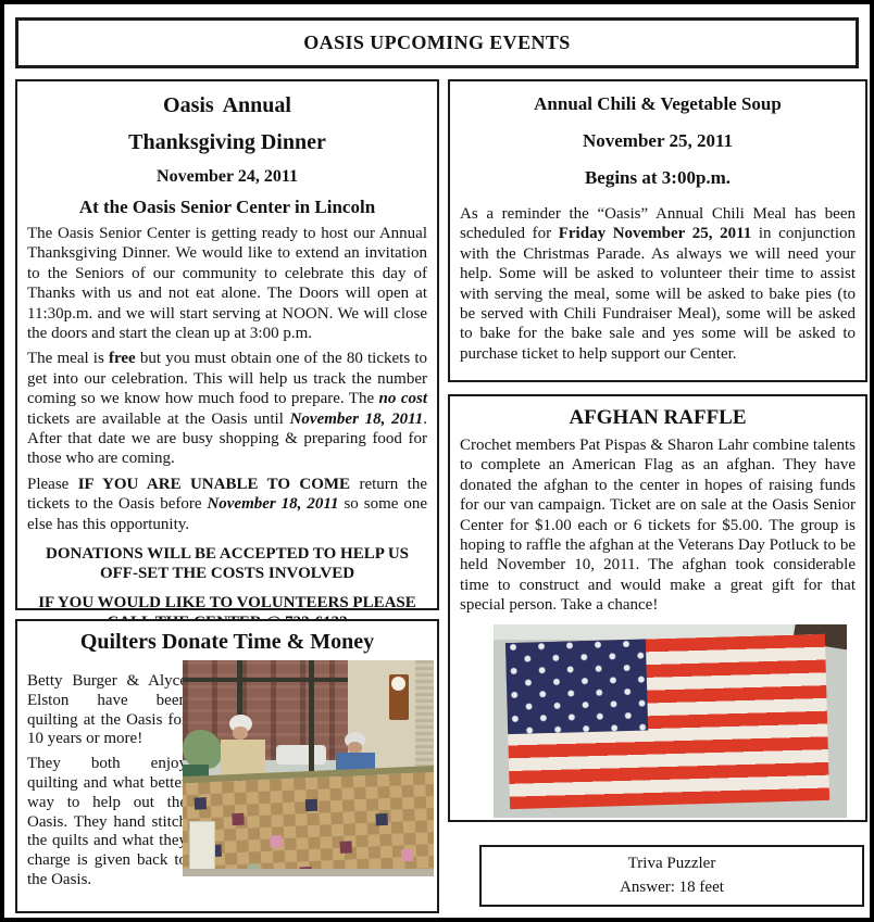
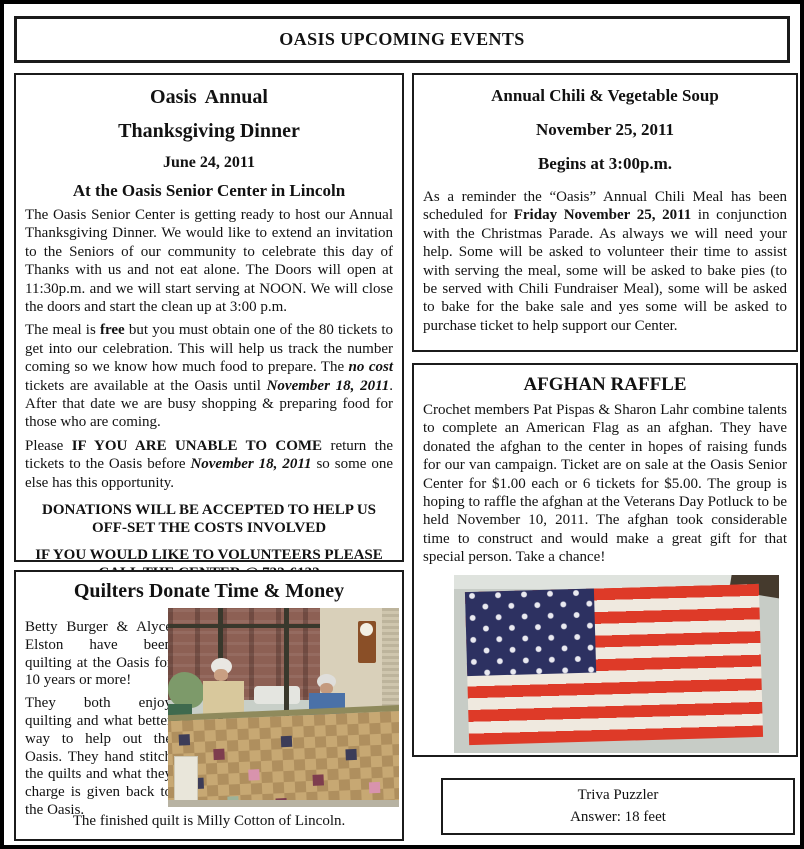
  OASIS UPCOMING EVENTS
  Oasis Annual
  Thanksgiving Dinner
- November 24, 2011
+ June 24, 2011
  At the Oasis Senior Center in Lincoln
  The Oasis Senior Center is getting ready to host our Annual Thanksgiving Dinner. We would like to extend an invitation to the Seniors of our community to celebrate this day of Thanks with us and not eat alone. The Doors will open at 11:30p.m. and we will start serving at NOON. We will close the doors and start the clean up at 3:00 p.m.
  The meal is free but you must obtain one of the 80 tickets to get into our celebration. This will help us track the number coming so we know how much food to prepare. The no cost tickets are available at the Oasis until November 18, 2011. After that date we are busy shopping & preparing food for those who are coming.
  Please IF YOU ARE UNABLE TO COME return the tickets to the Oasis before November 18, 2011 so some one else has this opportunity.
  DONATIONS WILL BE ACCEPTED TO HELP US OFF-SET THE COSTS INVOLVED
  Quilters Donate Time & Money
  Betty Burger & Alyc Elston have bee quilting at the Oasis fo 10 years or more!
  They both enjo quilting and what bette way to help out th Oasis. They hand stitc the quilts and what the charge is given back t the Oasis.
+ The finished quilt is Milly Cotton of Lincoln.
  Annual Chili & Vegetable Soup
  November 25, 2011
  Begins at 3:00p.m.
  As a reminder the “Oasis” Annual Chili Meal has been scheduled for Friday November 25, 2011 in conjunction with the Christmas Parade. As always we will need your help. Some will be asked to volunteer their time to assist with serving the meal, some will be asked to bake pies (to be served with Chili Fundraiser Meal), some will be asked to bake for the bake sale and yes some will be asked to purchase ticket to help support our Center.
  AFGHAN RAFFLE
  Crochet members Pat Pispas & Sharon Lahr combine talents to complete an American Flag as an afghan. They have donated the afghan to the center in hopes of raising funds for our van campaign. Ticket are on sale at the Oasis Senior Center for $1.00 each or 6 tickets for $5.00. The group is hoping to raffle the afghan at the Veterans Day Potluck to be held November 10, 2011. The afghan took considerable time to construct and would make a great gift for that special person. Take a chance!
  Triva Puzzler
  Answer: 18 feet
